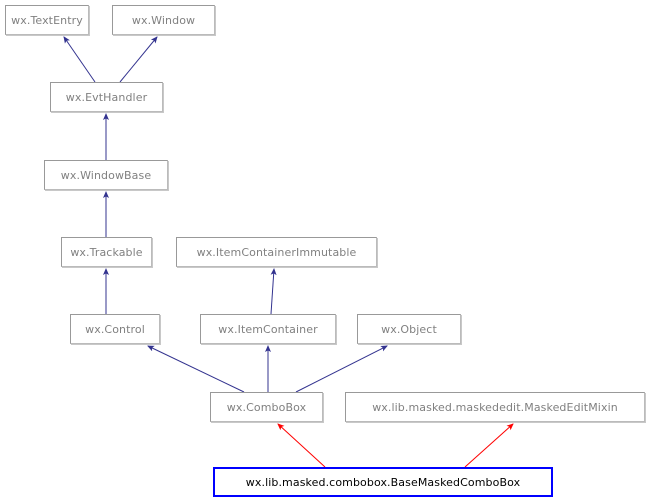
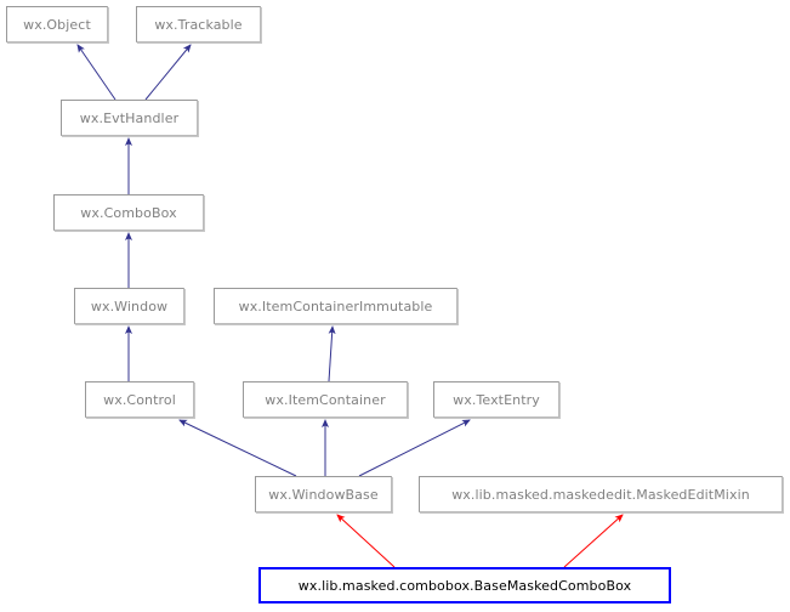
- wx.TextEntry
+ wx.Object
- wx.Window
+ wx.Trackable
  wx.EvtHandler
- wx.WindowBase
+ wx.ComboBox
- wx.Trackable
+ wx.Window
  wx.ItemContainerImmutable
  wx.Control
  wx.ItemContainer
- wx.Object
+ wx.TextEntry
- wx.ComboBox
+ wx.WindowBase
  wx.lib.masked.maskededit.MaskedEditMixin
  wx.lib.masked.combobox.BaseMaskedComboBox
